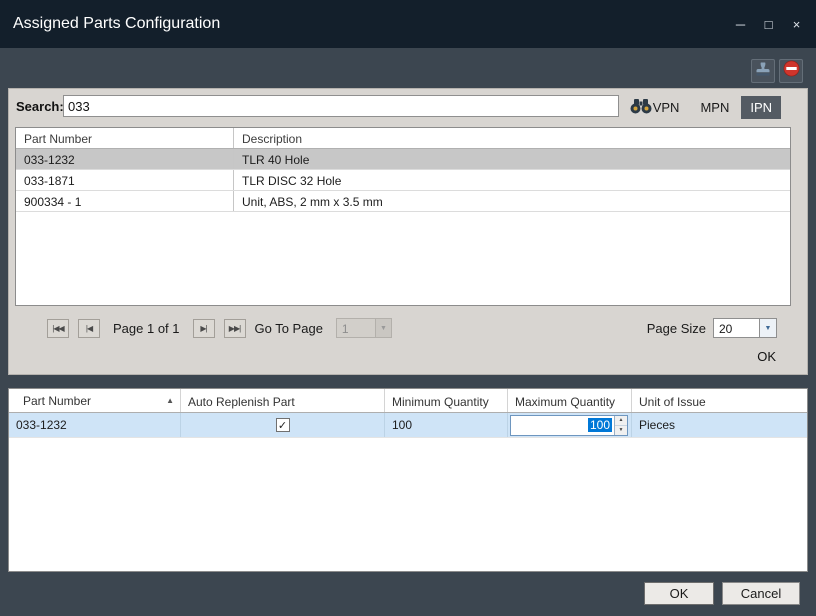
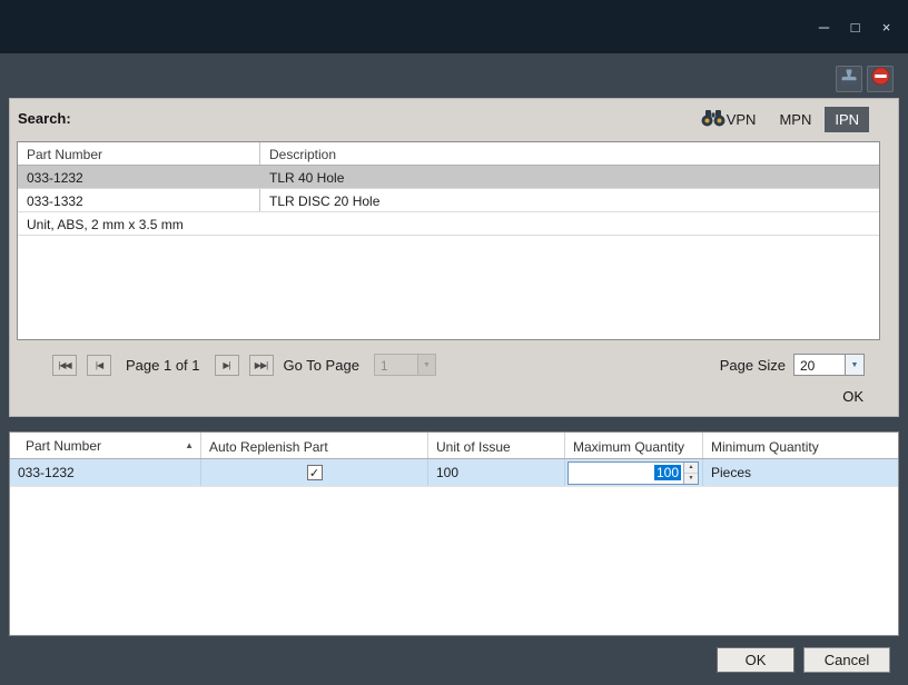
- Assigned Parts Configuration
  ─
  □
  ×
  Search:
- 033
  VPN
  MPN
  IPN
  Part Number
  Description
  033-1232
  TLR 40 Hole
- 033-1871
+ 033-1332
- TLR DISC 32 Hole
+ TLR DISC 20 Hole
- 900334 - 1
  Unit, ABS, 2 mm x 3.5 mm
  |◀◀
  |◀
  Page 1 of 1
  ▶|
  ▶▶|
  Go To Page
  1
  Page Size
  20
  OK
  Part Number
  ▲
  Auto Replenish Part
- Minimum Quantity
+ Unit of Issue
  Maximum Quantity
- Unit of Issue
+ Minimum Quantity
  033-1232
  ✓
  100
  100
  Pieces
  OK
  Cancel
